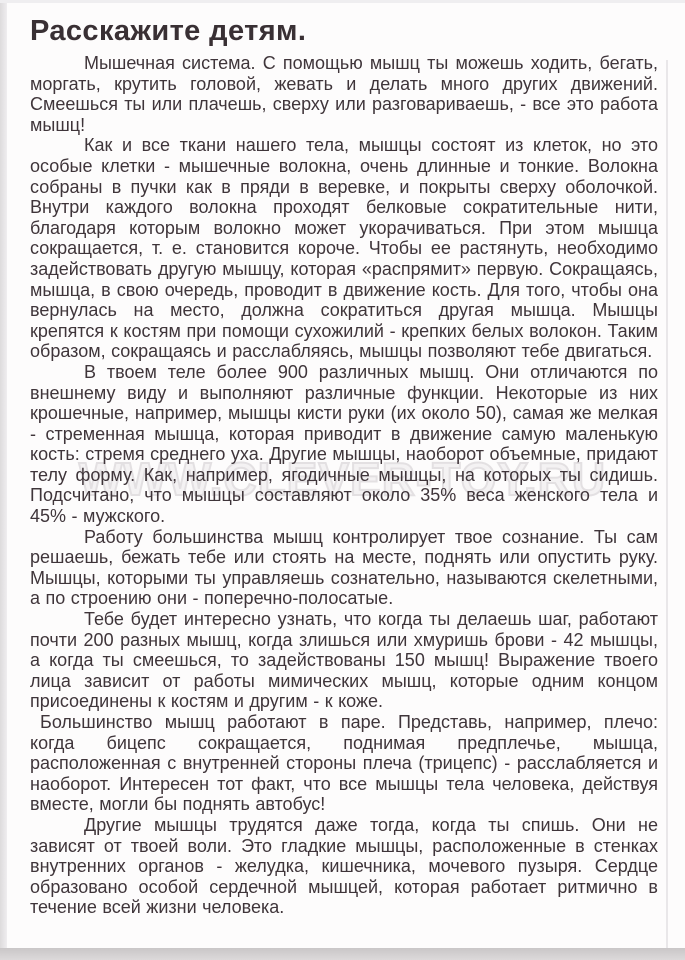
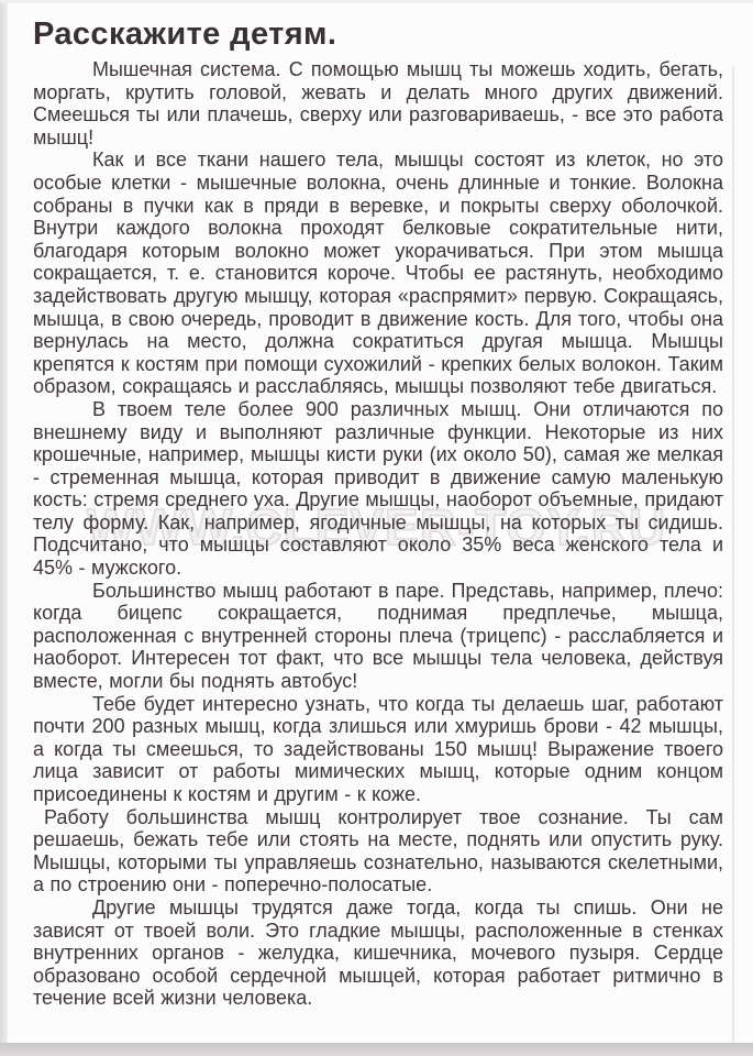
  WWW.CLEVER-TOY.RU
  Расскажите детям.
  Мышечная система. С помощью мышц ты можешь ходить, бегать, моргать, крутить головой, жевать и делать много других движений. Смеешься ты или плачешь, сверху или разговариваешь, - все это работа мышц!
  Как и все ткани нашего тела, мышцы состоят из клеток, но это особые клетки - мышечные волокна, очень длинные и тонкие. Волокна собраны в пучки как в пряди в веревке, и покрыты сверху оболочкой. Внутри каждого волокна проходят белковые сократительные нити, благодаря которым волокно может укорачиваться. При этом мышца сокращается, т. е. становится короче. Чтобы ее растянуть, необходимо задействовать другую мышцу, которая «распрямит» первую. Сокращаясь, мышца, в свою очередь, проводит в движение кость. Для того, чтобы она вернулась на место, должна сократиться другая мышца. Мышцы крепятся к костям при помощи сухожилий - крепких белых волокон. Таким образом, сокращаясь и расслабляясь, мышцы позволяют тебе двигаться.
  В твоем теле более 900 различных мышц. Они отличаются по внешнему виду и выполняют различные функции. Некоторые из них крошечные, например, мышцы кисти руки (их около 50), самая же мелкая - стременная мышца, которая приводит в движение самую маленькую кость: стремя среднего уха. Другие мышцы, наоборот объемные, придают телу форму. Как, например, ягодичные мышцы, на которых ты сидишь. Подсчитано, что мышцы составляют около 35% веса женского тела и 45% - мужского.
- Работу большинства мышц контролирует твое сознание. Ты сам решаешь, бежать тебе или стоять на месте, поднять или опустить руку. Мышцы, которыми ты управляешь сознательно, называются скелетными, а по строению они - поперечно-полосатые.
+ Большинство мышц работают в паре. Представь, например, плечо: когда бицепс сокращается, поднимая предплечье, мышца, расположенная с внутренней стороны плеча (трицепс) - расслабляется и наоборот. Интересен тот факт, что все мышцы тела человека, действуя вместе, могли бы поднять автобус!
  Тебе будет интересно узнать, что когда ты делаешь шаг, работают почти 200 разных мышц, когда злишься или хмуришь брови - 42 мышцы, а когда ты смеешься, то задействованы 150 мышц! Выражение твоего лица зависит от работы мимических мышц, которые одним концом присоединены к костям и другим - к коже.
- Большинство мышц работают в паре. Представь, например, плечо: когда бицепс сокращается, поднимая предплечье, мышца, расположенная с внутренней стороны плеча (трицепс) - расслабляется и наоборот. Интересен тот факт, что все мышцы тела человека, действуя вместе, могли бы поднять автобус!
+ Работу большинства мышц контролирует твое сознание. Ты сам решаешь, бежать тебе или стоять на месте, поднять или опустить руку. Мышцы, которыми ты управляешь сознательно, называются скелетными, а по строению они - поперечно-полосатые.
  Другие мышцы трудятся даже тогда, когда ты спишь. Они не зависят от твоей воли. Это гладкие мышцы, расположенные в стенках внутренних органов - желудка, кишечника, мочевого пузыря. Сердце образовано особой сердечной мышцей, которая работает ритмично в течение всей жизни человека.
